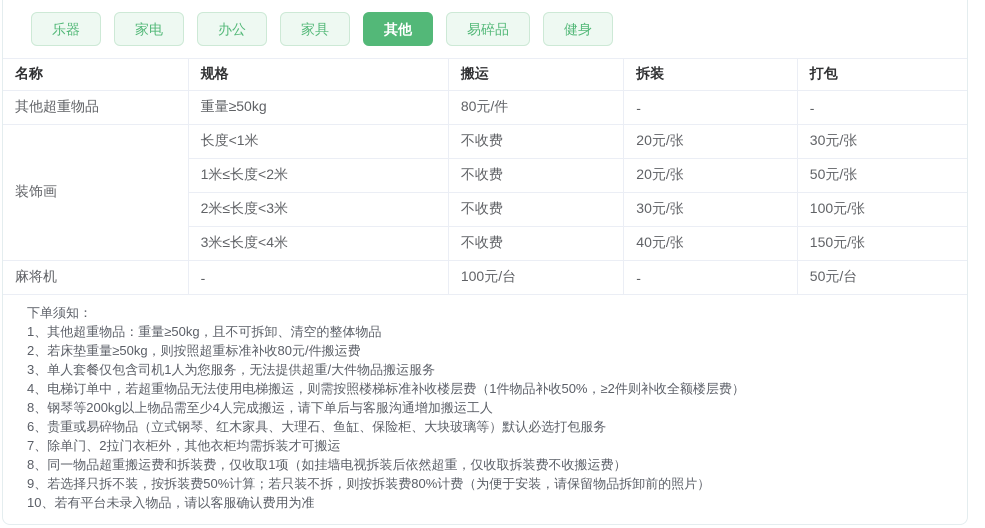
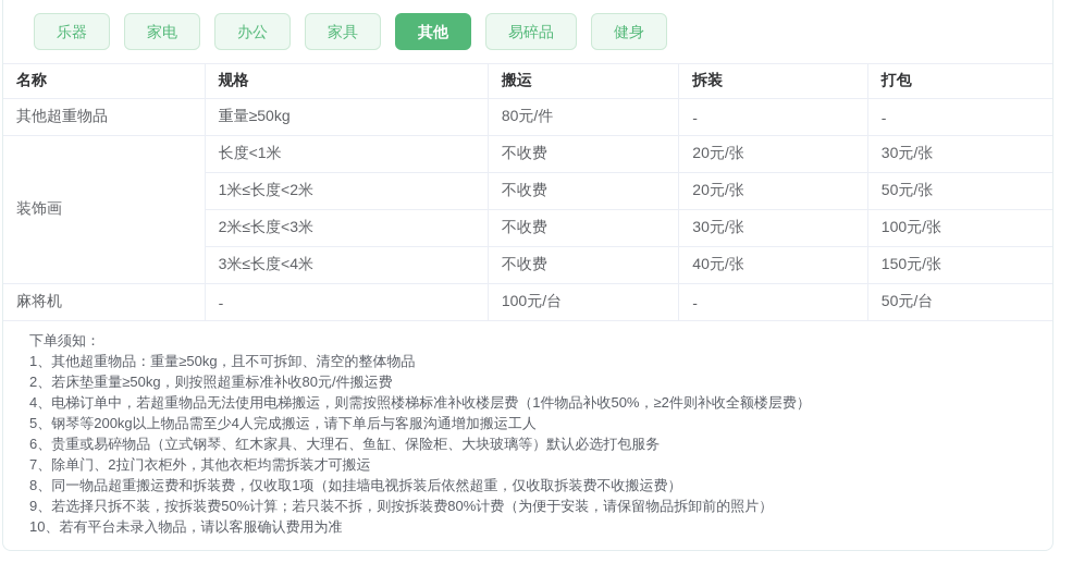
  乐器
  家电
  办公
  家具
  其他
  易碎品
  健身
  名称	规格	搬运	拆装	打包
  其他超重物品	重量≥50kg	80元/件	-	-
  装饰画	长度<1米	不收费	20元/张	30元/张
  1米≤长度<2米	不收费	20元/张	50元/张
  2米≤长度<3米	不收费	30元/张	100元/张
  3米≤长度<4米	不收费	40元/张	150元/张
  麻将机	-	100元/台	-	50元/台
  下单须知：
  1、其他超重物品：重量≥50kg，且不可拆卸、清空的整体物品
  2、若床垫重量≥50kg，则按照超重标准补收80元/件搬运费
- 3、单人套餐仅包含司机1人为您服务，无法提供超重/大件物品搬运服务
  4、电梯订单中，若超重物品无法使用电梯搬运，则需按照楼梯标准补收楼层费（1件物品补收50%，≥2件则补收全额楼层费）
- 8、钢琴等200kg以上物品需至少4人完成搬运，请下单后与客服沟通增加搬运工人
+ 5、钢琴等200kg以上物品需至少4人完成搬运，请下单后与客服沟通增加搬运工人
  6、贵重或易碎物品（立式钢琴、红木家具、大理石、鱼缸、保险柜、大块玻璃等）默认必选打包服务
  7、除单门、2拉门衣柜外，其他衣柜均需拆装才可搬运
  8、同一物品超重搬运费和拆装费，仅收取1项（如挂墙电视拆装后依然超重，仅收取拆装费不收搬运费）
  9、若选择只拆不装，按拆装费50%计算；若只装不拆，则按拆装费80%计费（为便于安装，请保留物品拆卸前的照片）
  10、若有平台未录入物品，请以客服确认费用为准
